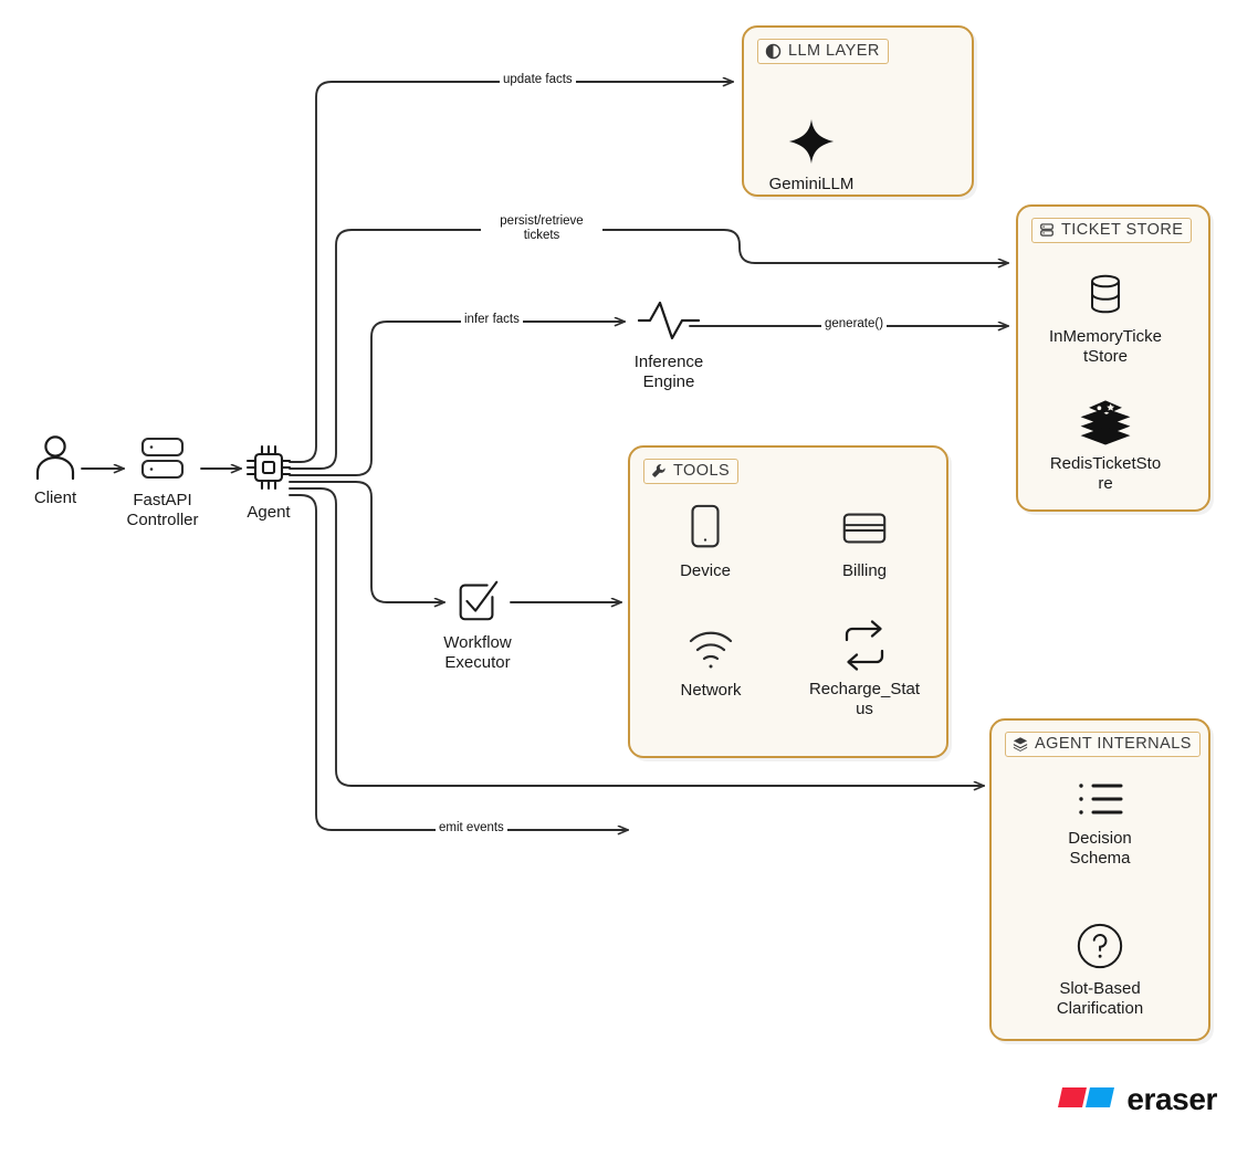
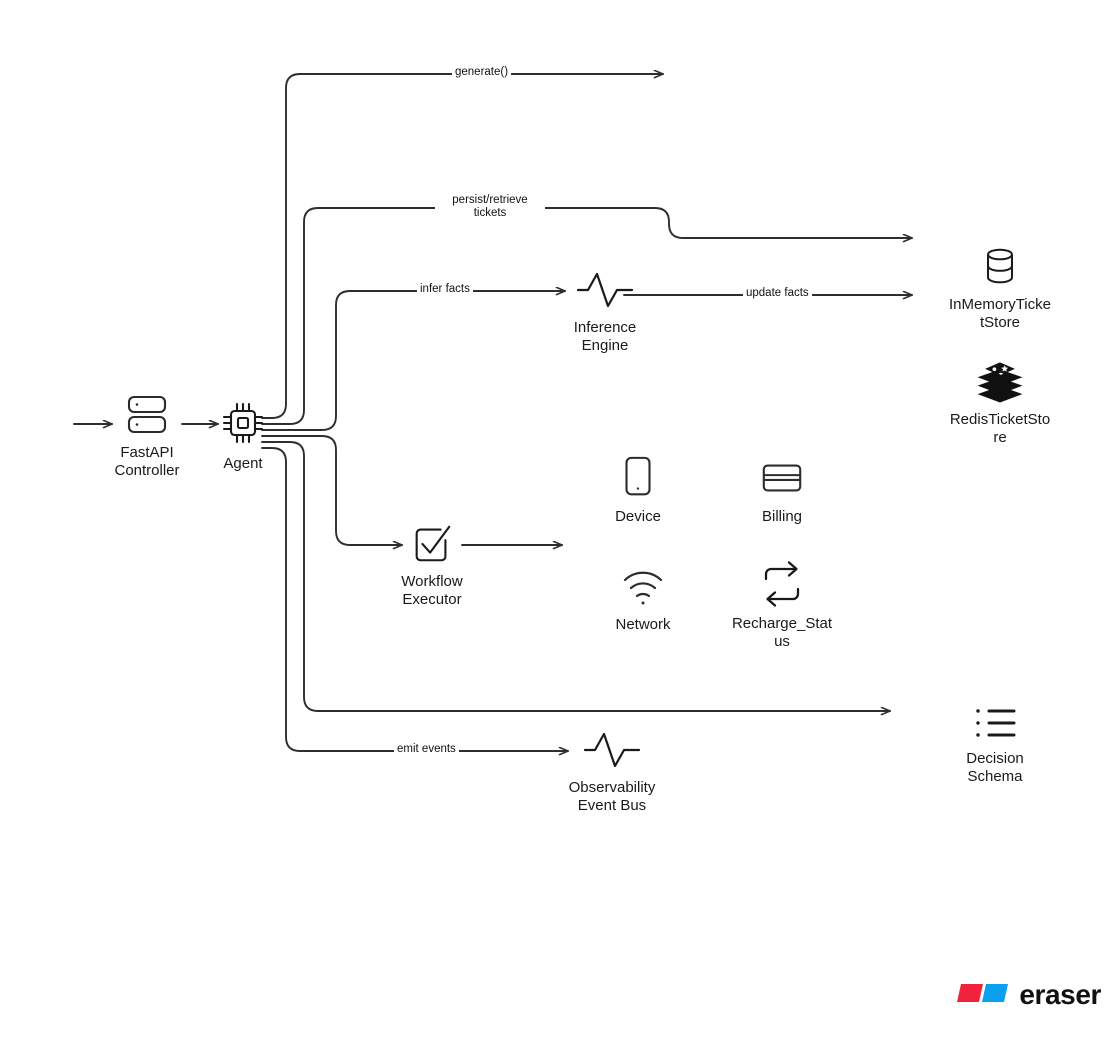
- update facts
+ generate()
  persist/retrieve
  tickets
  infer facts
- generate()
+ update facts
  emit events
- LLM LAYER
- GeminiLLM
- TICKET STORE
  InMemoryTicke
  tStore
  RedisTicketSto
  re
- TOOLS
  Device
  Billing
  Network
  Recharge_Stat
  us
- AGENT INTERNALS
  Decision
  Schema
- Slot-Based
- Clarification
- Client
  FastAPI
  Controller
  Agent
  Inference
  Engine
  Workflow
  Executor
+ Observability
+ Event Bus
  eraser
